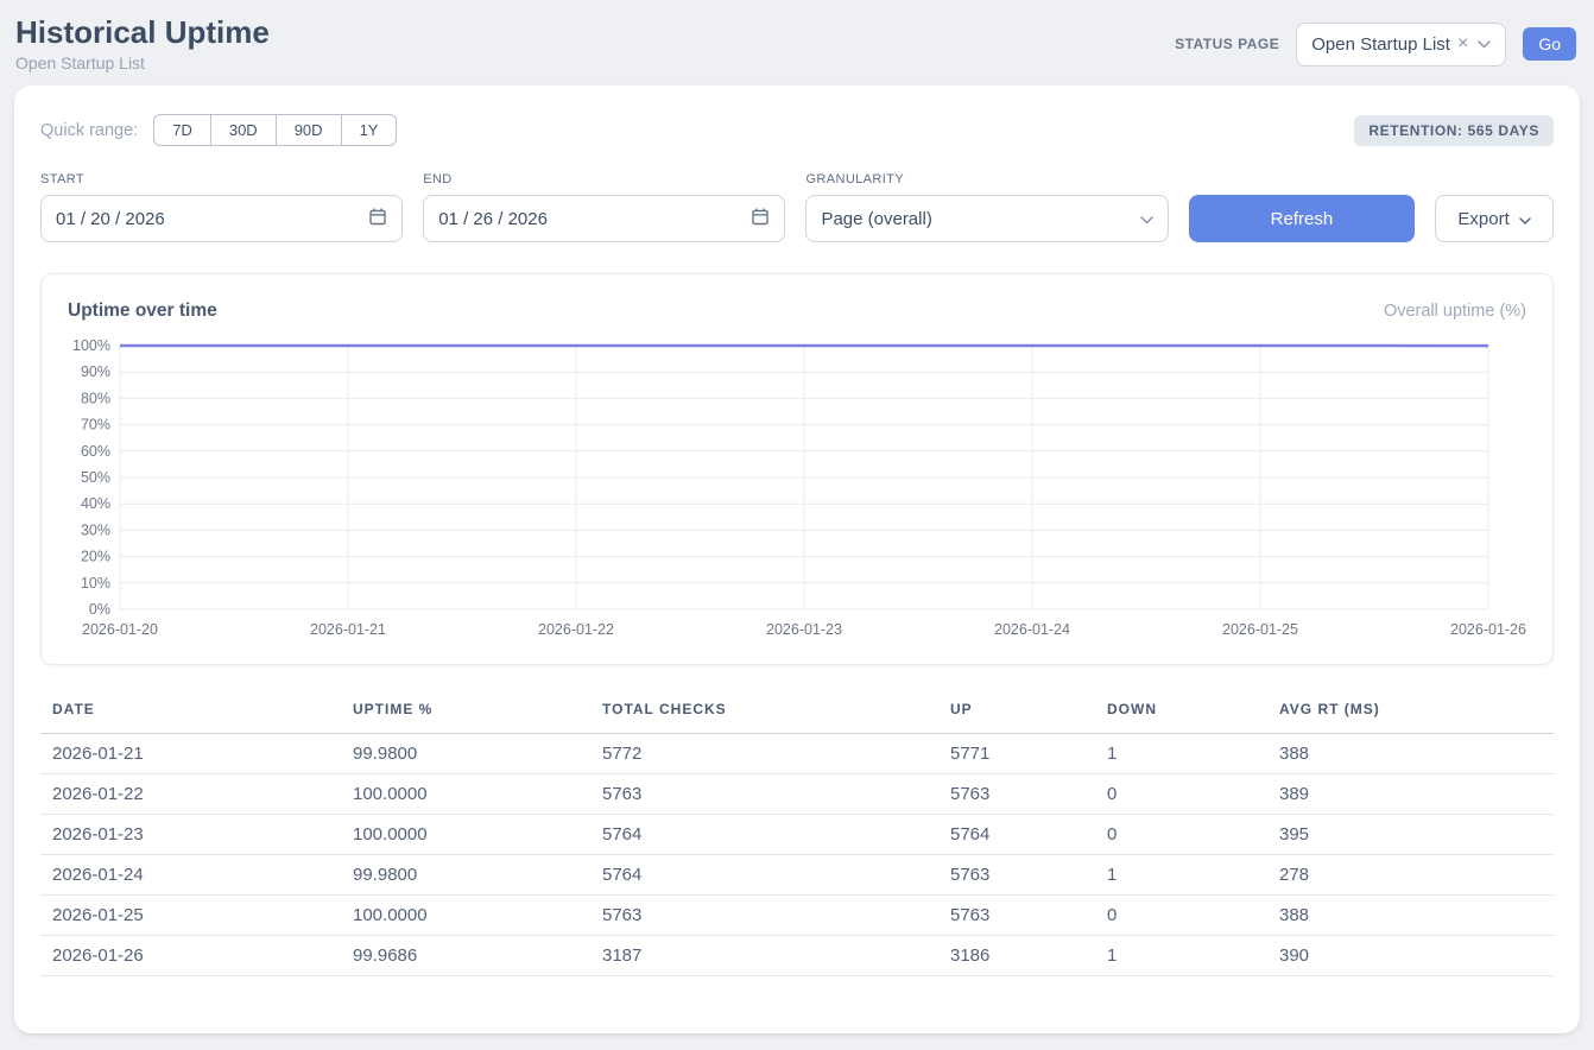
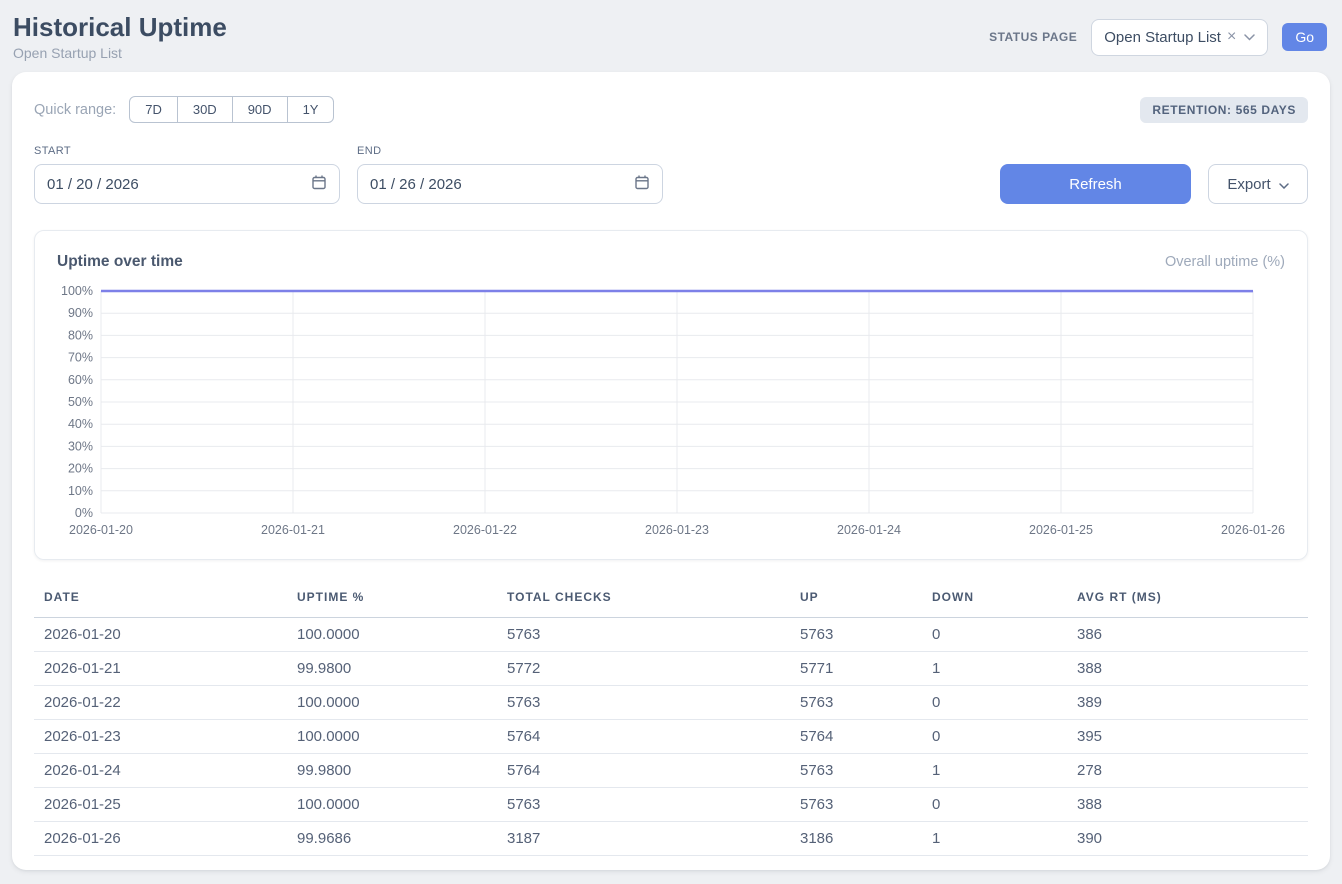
  Historical Uptime
  Open Startup List
  STATUS PAGE
  Open Startup List
  ×
  Go
  Quick range:
  7D
  30D
  90D
  1Y
  RETENTION: 565 DAYS
  START
  01 / 20 / 2026
  END
  01 / 26 / 2026
- GRANULARITY
- Page (overall)
  Refresh
  Export
  Uptime over time
  Overall uptime (%)
  0%
  10%
  20%
  30%
  40%
  50%
  60%
  70%
  80%
  90%
  100%
  2026-01-20
  2026-01-21
  2026-01-22
  2026-01-23
  2026-01-24
  2026-01-25
  2026-01-26
  DATE	UPTIME %	TOTAL CHECKS	UP	DOWN	AVG RT (MS)
+ 2026-01-20	100.0000	5763	5763	0	386
  2026-01-21	99.9800	5772	5771	1	388
  2026-01-22	100.0000	5763	5763	0	389
  2026-01-23	100.0000	5764	5764	0	395
  2026-01-24	99.9800	5764	5763	1	278
  2026-01-25	100.0000	5763	5763	0	388
  2026-01-26	99.9686	3187	3186	1	390
